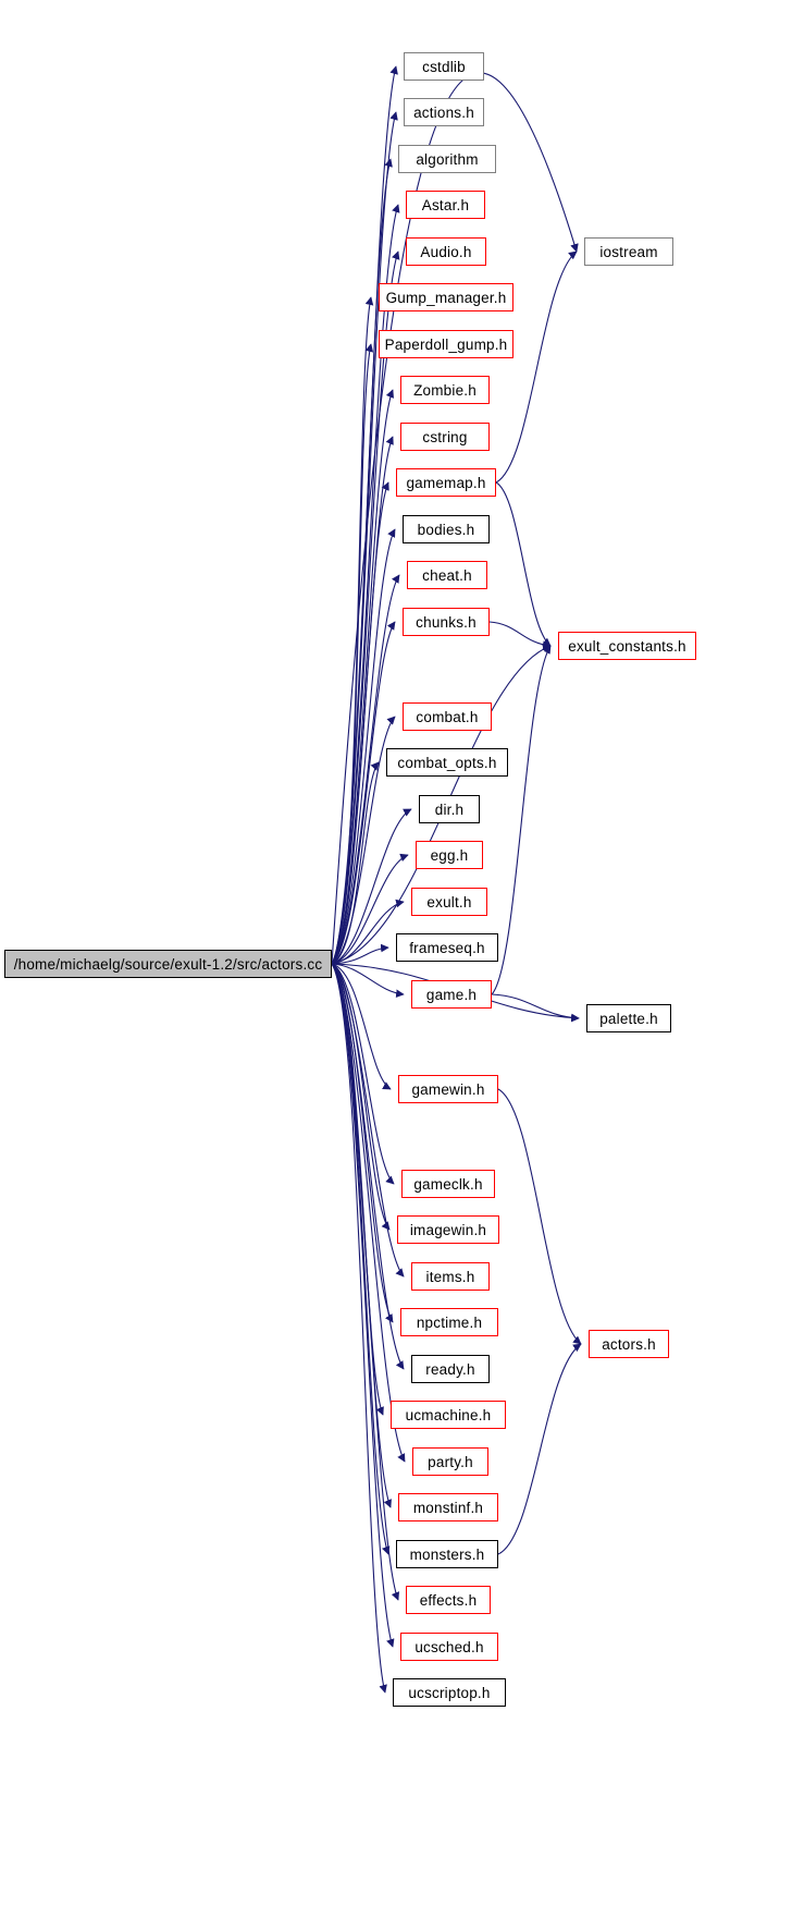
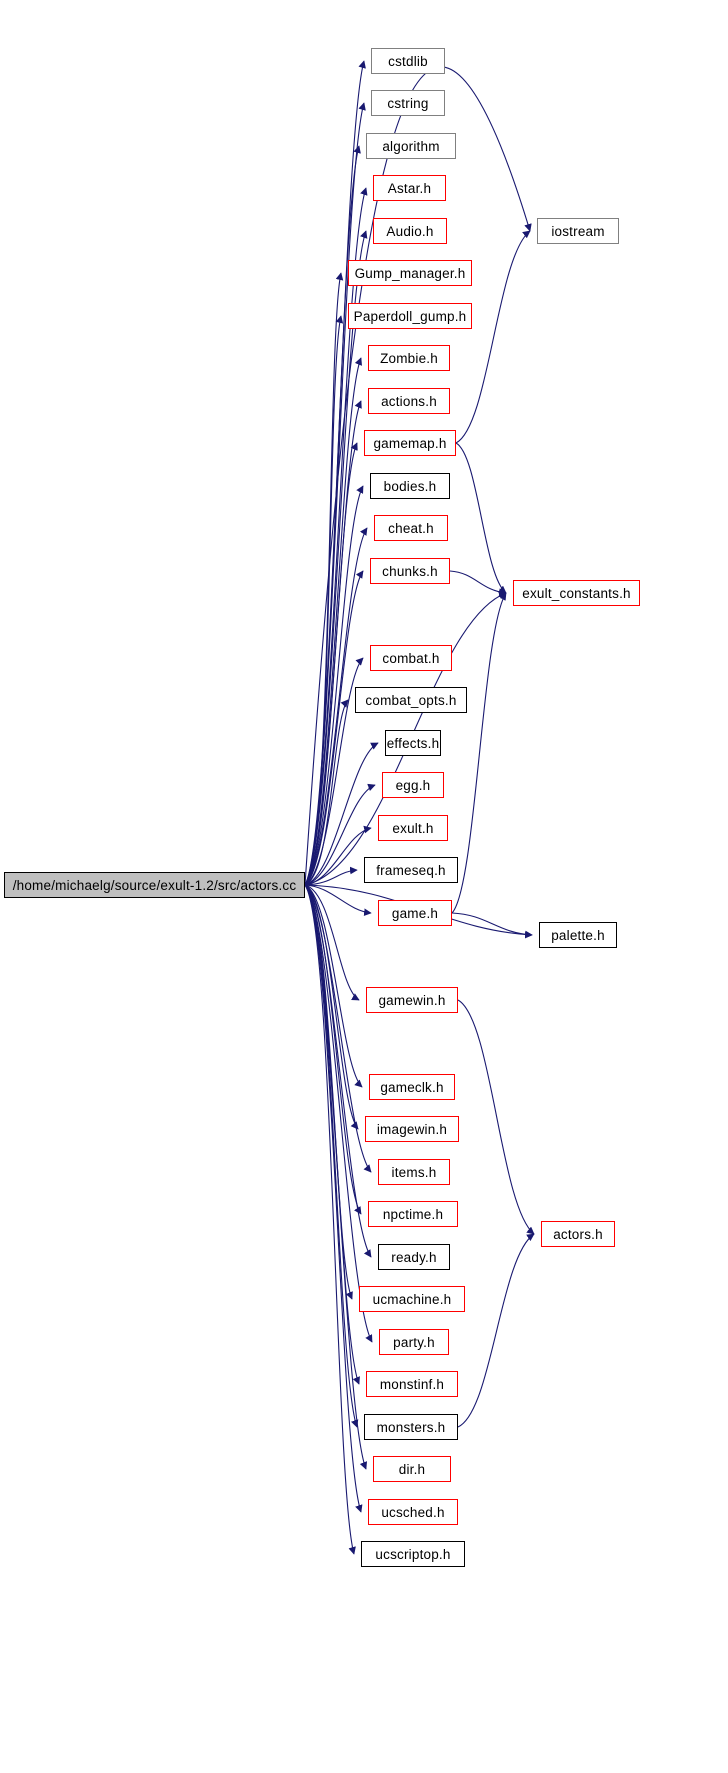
  /home/michaelg/source/exult-1.2/src/actors.cc
  cstdlib
- actions.h
+ cstring
  algorithm
  Astar.h
  Audio.h
  Gump_manager.h
  Paperdoll_gump.h
  Zombie.h
- cstring
+ actions.h
  gamemap.h
  bodies.h
  cheat.h
  chunks.h
  combat.h
  combat_opts.h
- dir.h
+ effects.h
  egg.h
  exult.h
  frameseq.h
  game.h
  gamewin.h
  gameclk.h
  imagewin.h
  items.h
  npctime.h
  ready.h
  ucmachine.h
  party.h
  monstinf.h
  monsters.h
- effects.h
+ dir.h
  ucsched.h
  ucscriptop.h
  iostream
  exult_constants.h
  palette.h
  actors.h
